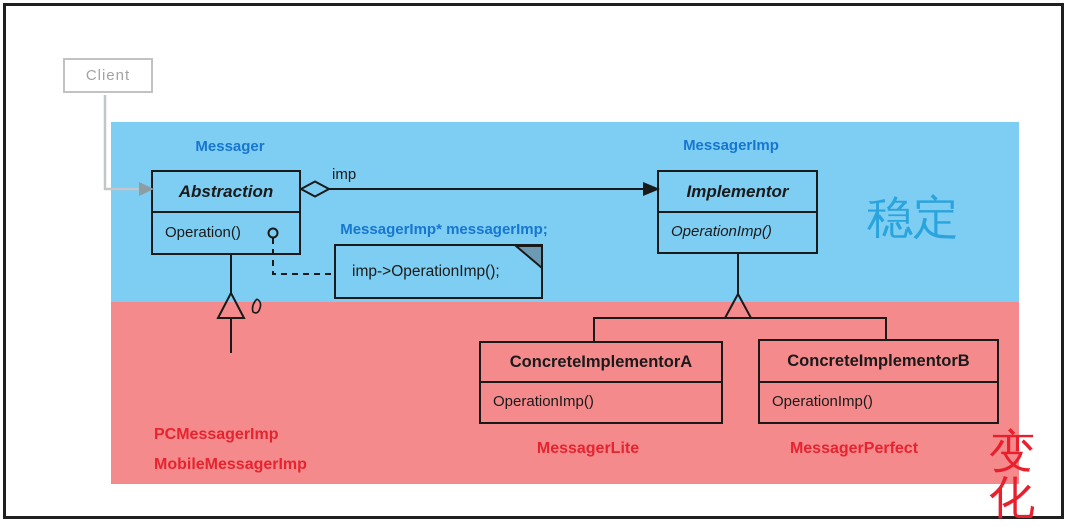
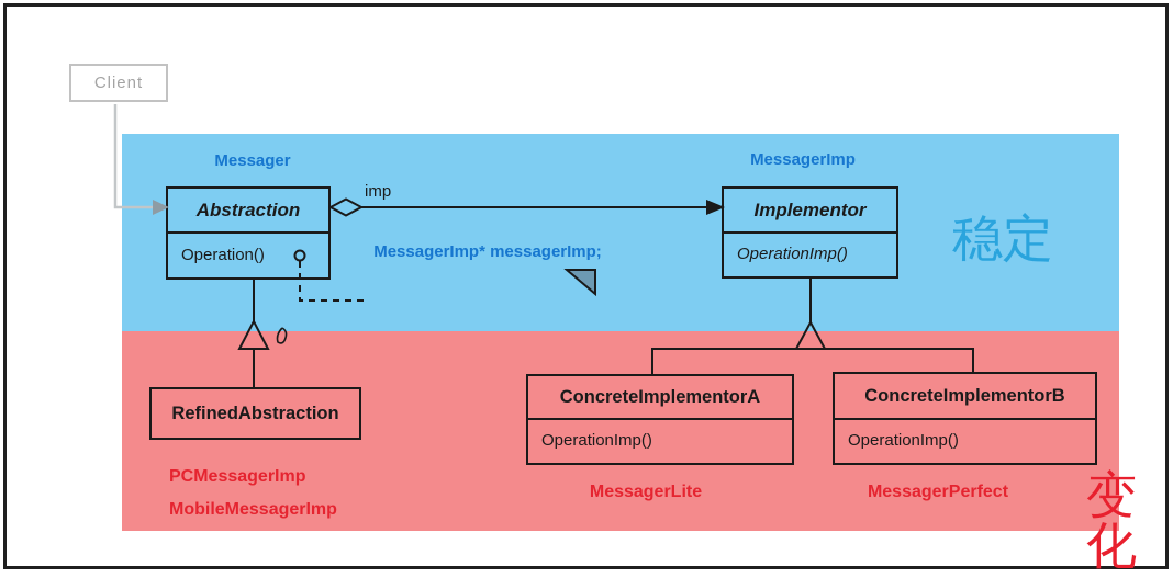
  Client
  Abstraction
  Operation()
  Implementor
  OperationImp()
+ RefinedAbstraction
  ConcreteImplementorA
  OperationImp()
  ConcreteImplementorB
  OperationImp()
- imp->OperationImp();
  imp
  Messager
  MessagerImp
  MessagerImp* messagerImp;
  PCMessagerImp
  MobileMessagerImp
  MessagerLite
  MessagerPerfect
  稳定
  变化
